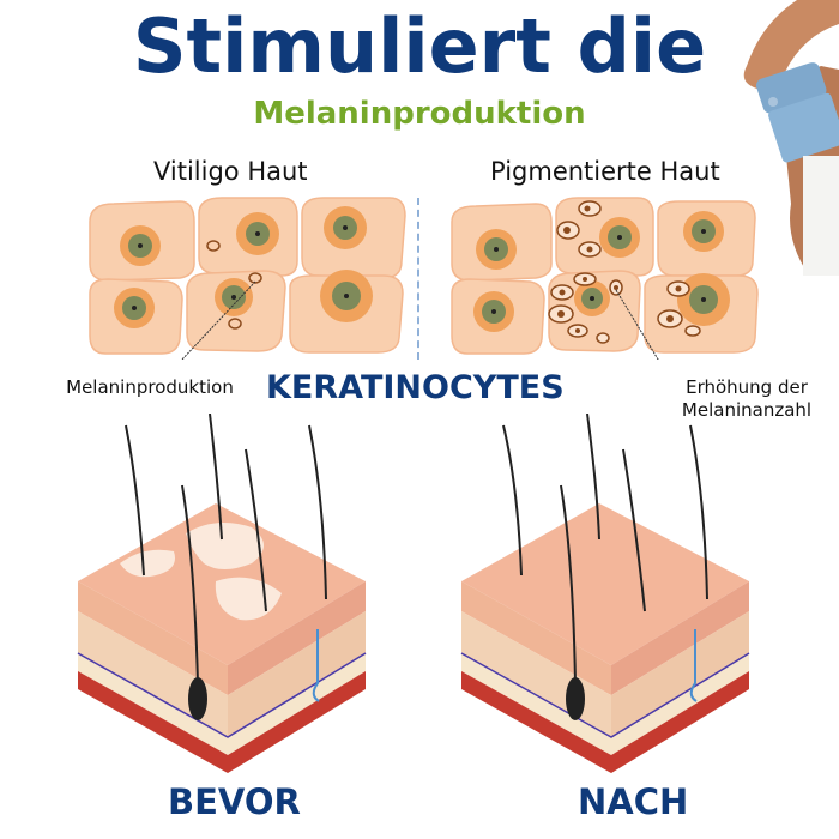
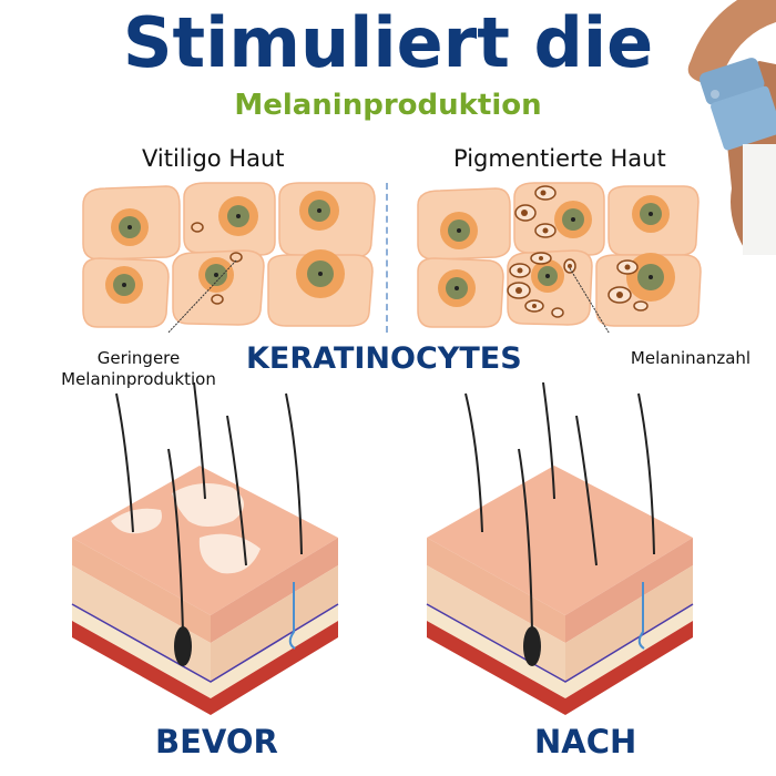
  Stimuliert die
  Melaninproduktion
  Vitiligo Haut
  Pigmentierte Haut
+ Geringere
  Melaninproduktion
  KERATINOCYTES
- Erhöhung der
  Melaninanzahl
  BEVOR
  NACH
